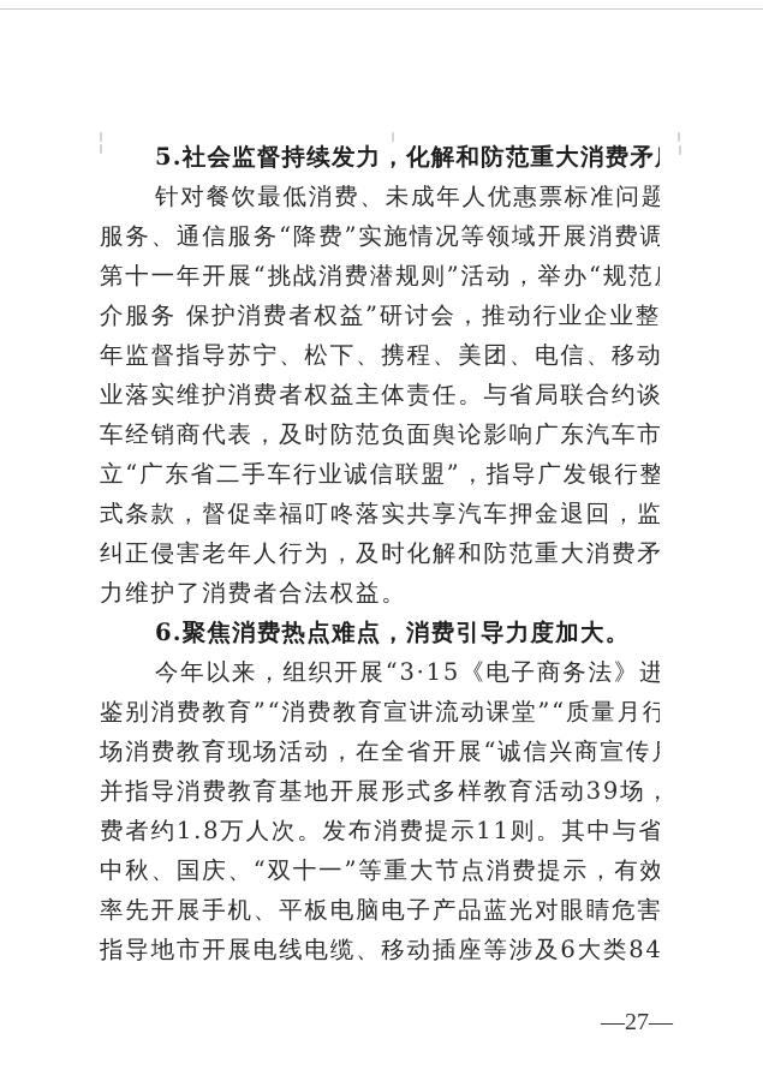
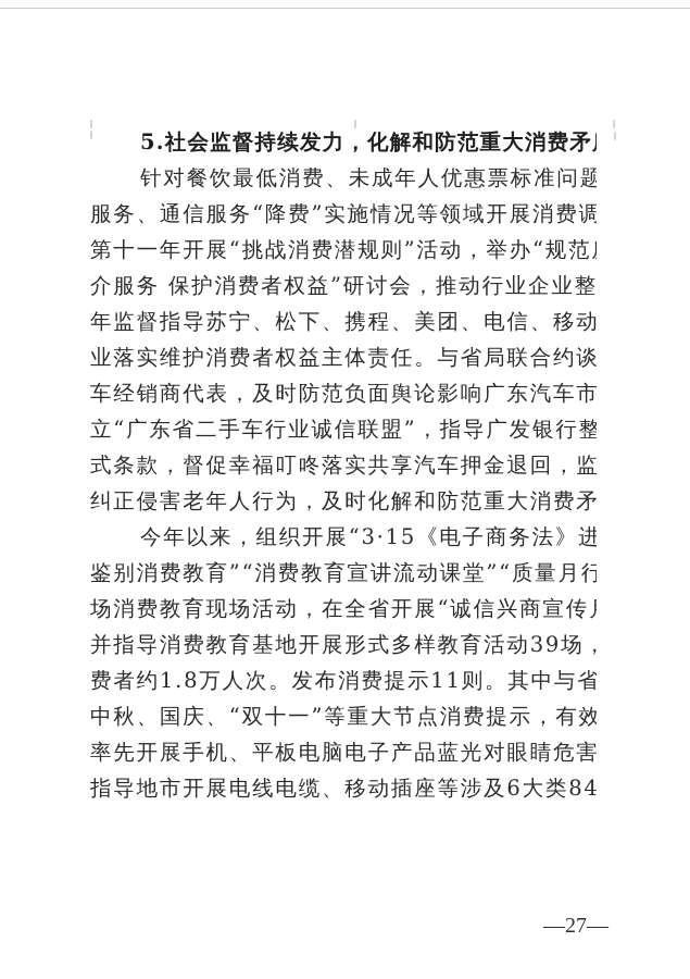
  5.社会监督持续发力，化解和防范重大消费矛
  针对餐饮最低消费、未成年人优惠票标准问题
  服务、通信服务“降费”实施情况等领域开展消费调
  第十一年开展“挑战消费潜规则”活动，举办“规范
  介服务 保护消费者权益”研讨会，推动行业企业整
  年监督指导苏宁、松下、携程、美团、电信、移动
  业落实维护消费者权益主体责任。与省局联合约谈
  车经销商代表，及时防范负面舆论影响广东汽车市
  立“广东省二手车行业诚信联盟”，指导广发银行整
  式条款，督促幸福叮咚落实共享汽车押金退回，监
  纠正侵害老年人行为，及时化解和防范重大消费矛
- 力维护了消费者合法权益。
- 6.聚焦消费热点难点，消费引导力度加大。
  今年以来，组织开展“3·15《电子商务法》进
  鉴别消费教育”“消费教育宣讲流动课堂”“质量月行
  场消费教育现场活动，在全省开展“诚信兴商宣传
  并指导消费教育基地开展形式多样教育活动39场，
  费者约1.8万人次。发布消费提示11则。其中与省
  中秋、国庆、“双十一”等重大节点消费提示，有效
  率先开展手机、平板电脑电子产品蓝光对眼睛危害
  指导地市开展电线电缆、移动插座等涉及6大类84
  —27—
